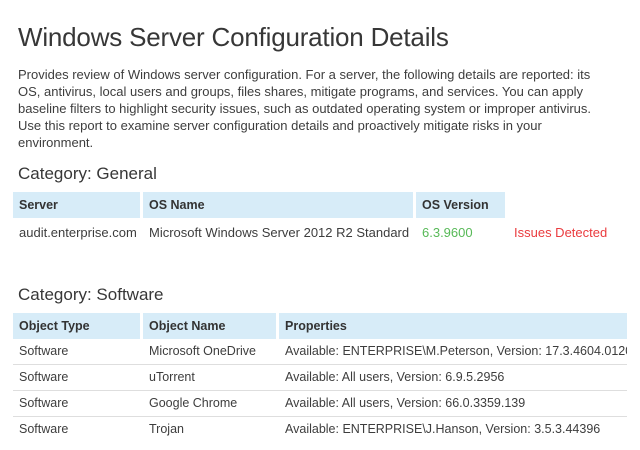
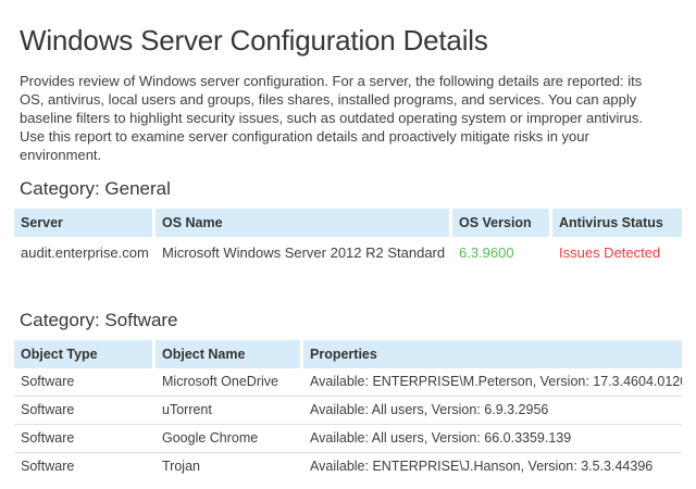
  Windows Server Configuration Details
- Provides review of Windows server configuration. For a server, the following details are reported: its OS, antivirus, local users and groups, files shares, mitigate programs, and services. You can apply baseline filters to highlight security issues, such as outdated operating system or improper antivirus. Use this report to examine server configuration details and proactively mitigate risks in your environment.
+ Provides review of Windows server configuration. For a server, the following details are reported: its OS, antivirus, local users and groups, files shares, installed programs, and services. You can apply baseline filters to highlight security issues, such as outdated operating system or improper antivirus. Use this report to examine server configuration details and proactively mitigate risks in your environment.
  Category: General
  Server
  OS Name
  OS Version
+ Antivirus Status
  audit.enterprise.com
  Microsoft Windows Server 2012 R2 Standard
  6.3.9600
  Issues Detected
  Category: Software
  Object Type
  Object Name
  Properties
  Software
  Microsoft OneDrive
  Available: ENTERPRISE\M.Peterson, Version: 17.3.4604.012
  Software
  uTorrent
- Available: All users, Version: 6.9.5.2956
+ Available: All users, Version: 6.9.3.2956
  Software
  Google Chrome
  Available: All users, Version: 66.0.3359.139
  Software
  Trojan
  Available: ENTERPRISE\J.Hanson, Version: 3.5.3.44396
